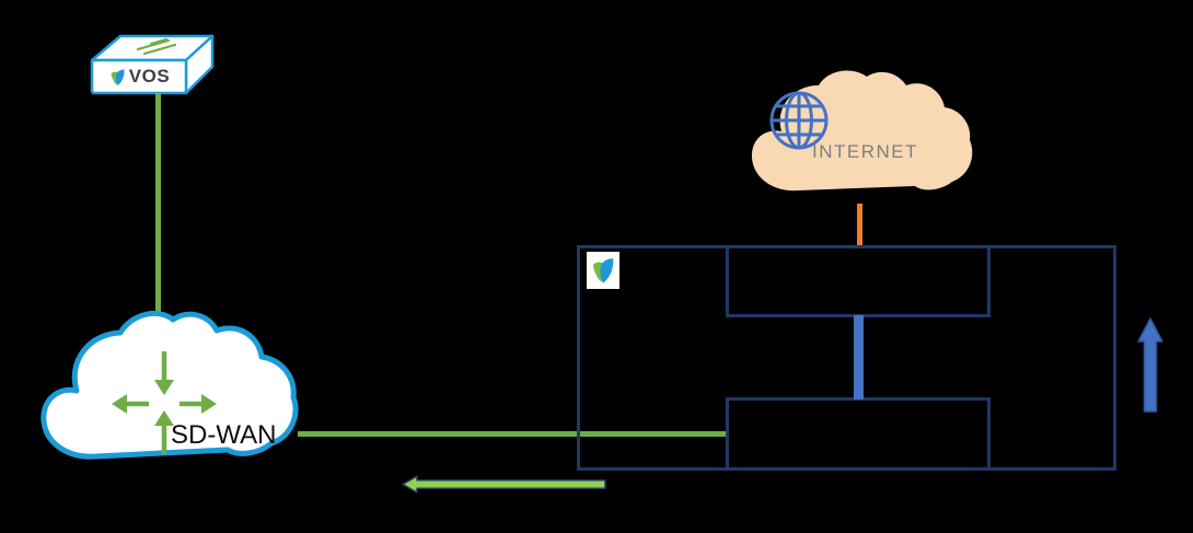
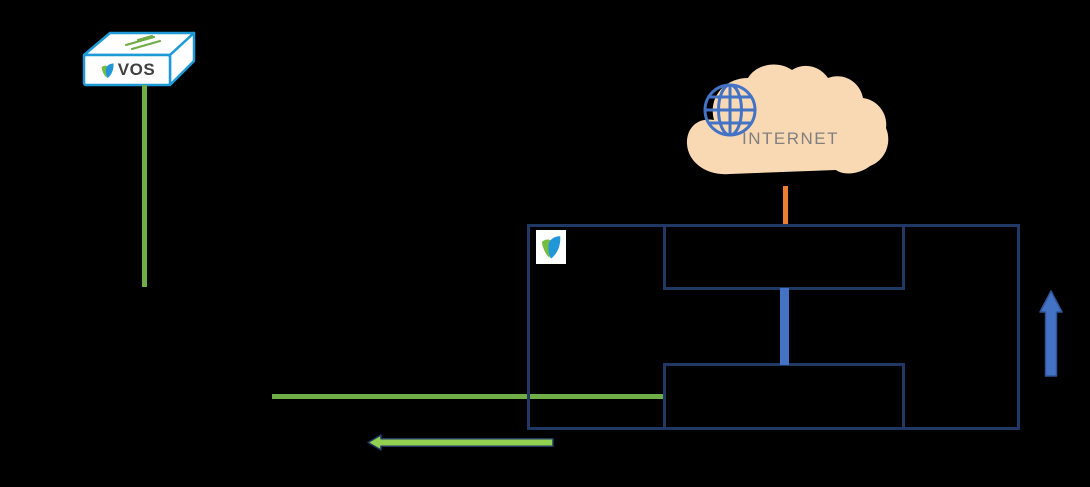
  VOS
- SD-WAN
  INTERNET
